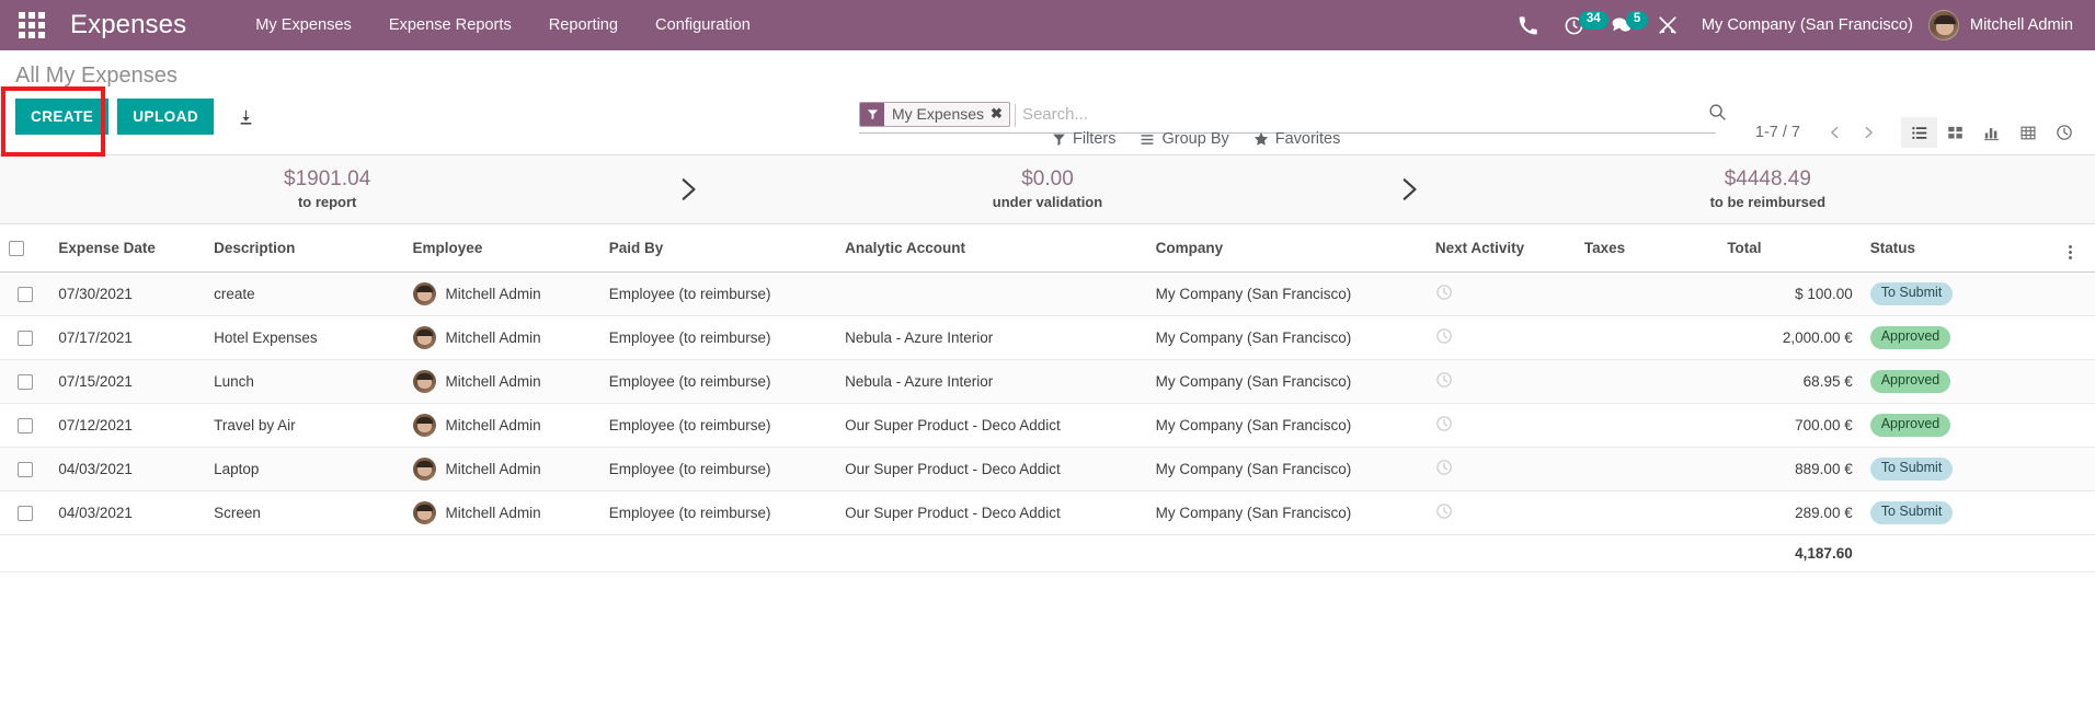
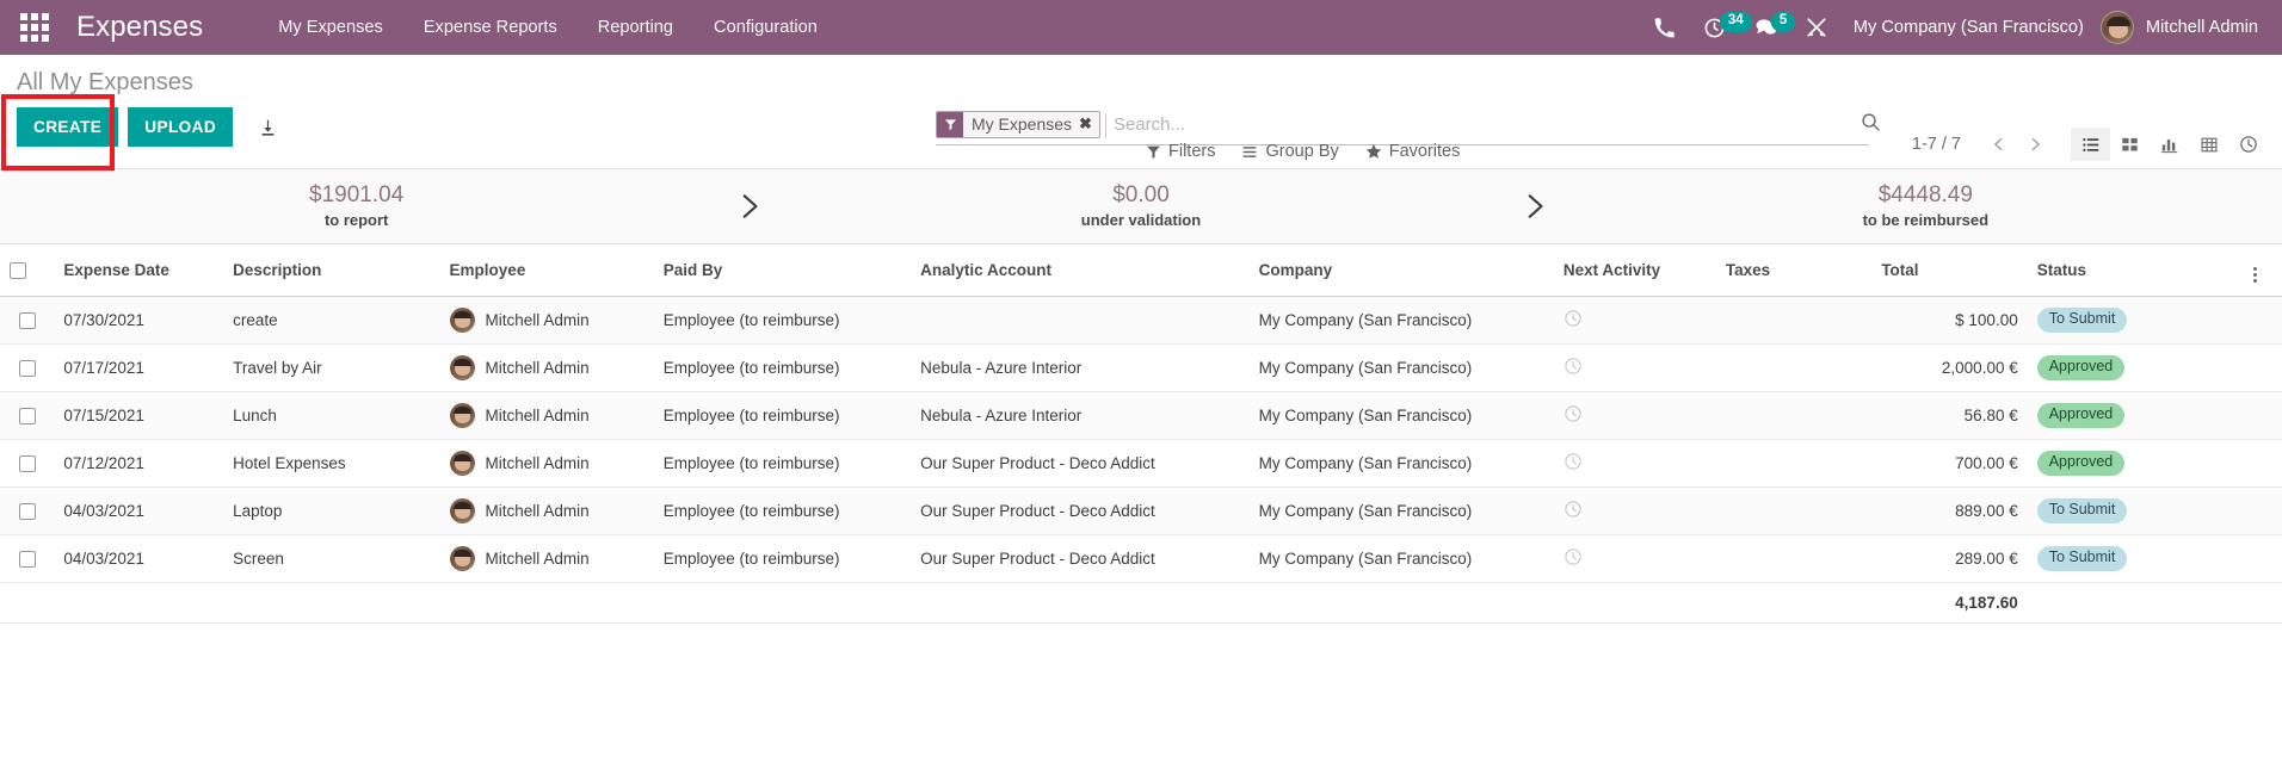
  Expenses
  My Expenses
  Expense Reports
  Reporting
  Configuration
  34
  5
  My Company (San Francisco)
  Mitchell Admin
  All My Expenses
  CREATE
  UPLOAD
  My Expenses
  ✖
  Search...
  Filters
  Group By
  Favorites
  1-7 / 7
  $1901.04
  to report
  $0.00
  under validation
  $4448.49
  to be reimbursed
  	Expense Date	Description	Employee	Paid By	Analytic Account	Company	Next Activity	Taxes	Total	Status
  	07/30/2021	create	Mitchell Admin	Employee (to reimburse)		My Company (San Francisco)			$ 100.00	To Submit
- 	07/17/2021	Hotel Expenses	Mitchell Admin	Employee (to reimburse)	Nebula - Azure Interior	My Company (San Francisco)			2,000.00 €	Approved
+ 	07/17/2021	Travel by Air	Mitchell Admin	Employee (to reimburse)	Nebula - Azure Interior	My Company (San Francisco)			2,000.00 €	Approved
- 	07/15/2021	Lunch	Mitchell Admin	Employee (to reimburse)	Nebula - Azure Interior	My Company (San Francisco)			68.95 €	Approved
+ 	07/15/2021	Lunch	Mitchell Admin	Employee (to reimburse)	Nebula - Azure Interior	My Company (San Francisco)			56.80 €	Approved
- 	07/12/2021	Travel by Air	Mitchell Admin	Employee (to reimburse)	Our Super Product - Deco Addict	My Company (San Francisco)			700.00 €	Approved
+ 	07/12/2021	Hotel Expenses	Mitchell Admin	Employee (to reimburse)	Our Super Product - Deco Addict	My Company (San Francisco)			700.00 €	Approved
  	04/03/2021	Laptop	Mitchell Admin	Employee (to reimburse)	Our Super Product - Deco Addict	My Company (San Francisco)			889.00 €	To Submit
  	04/03/2021	Screen	Mitchell Admin	Employee (to reimburse)	Our Super Product - Deco Addict	My Company (San Francisco)			289.00 €	To Submit
  									4,187.60
